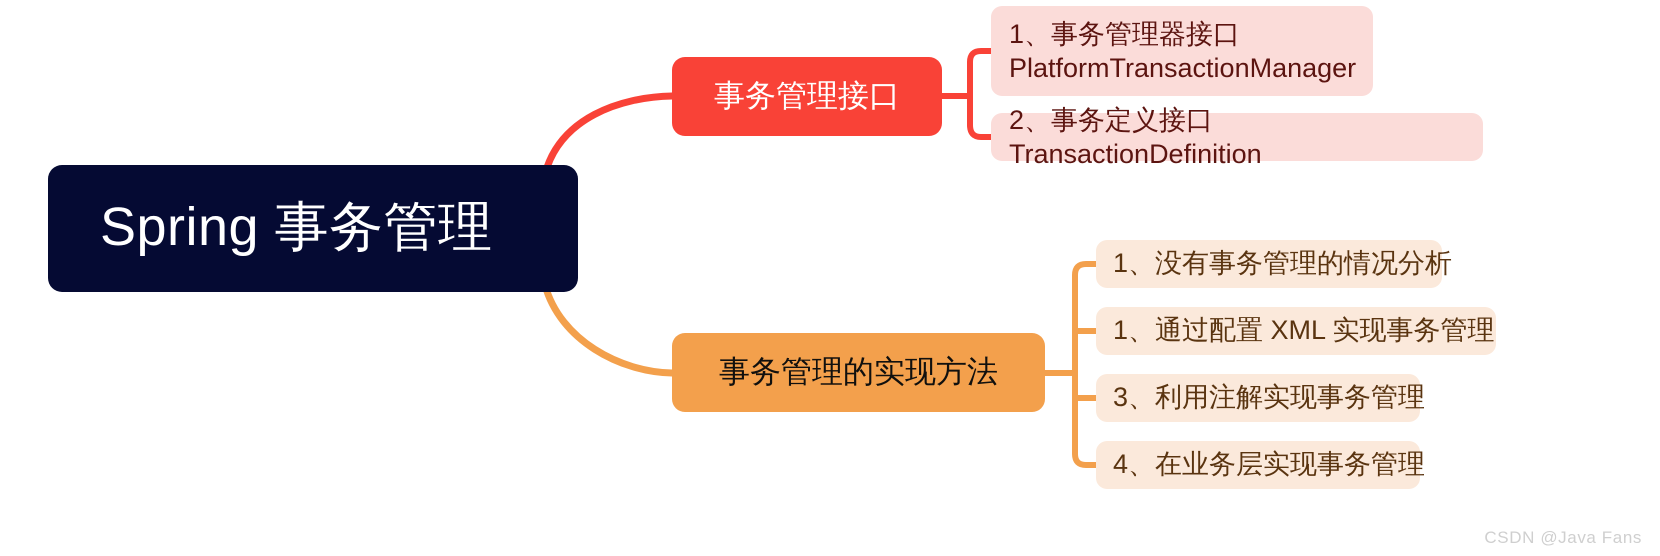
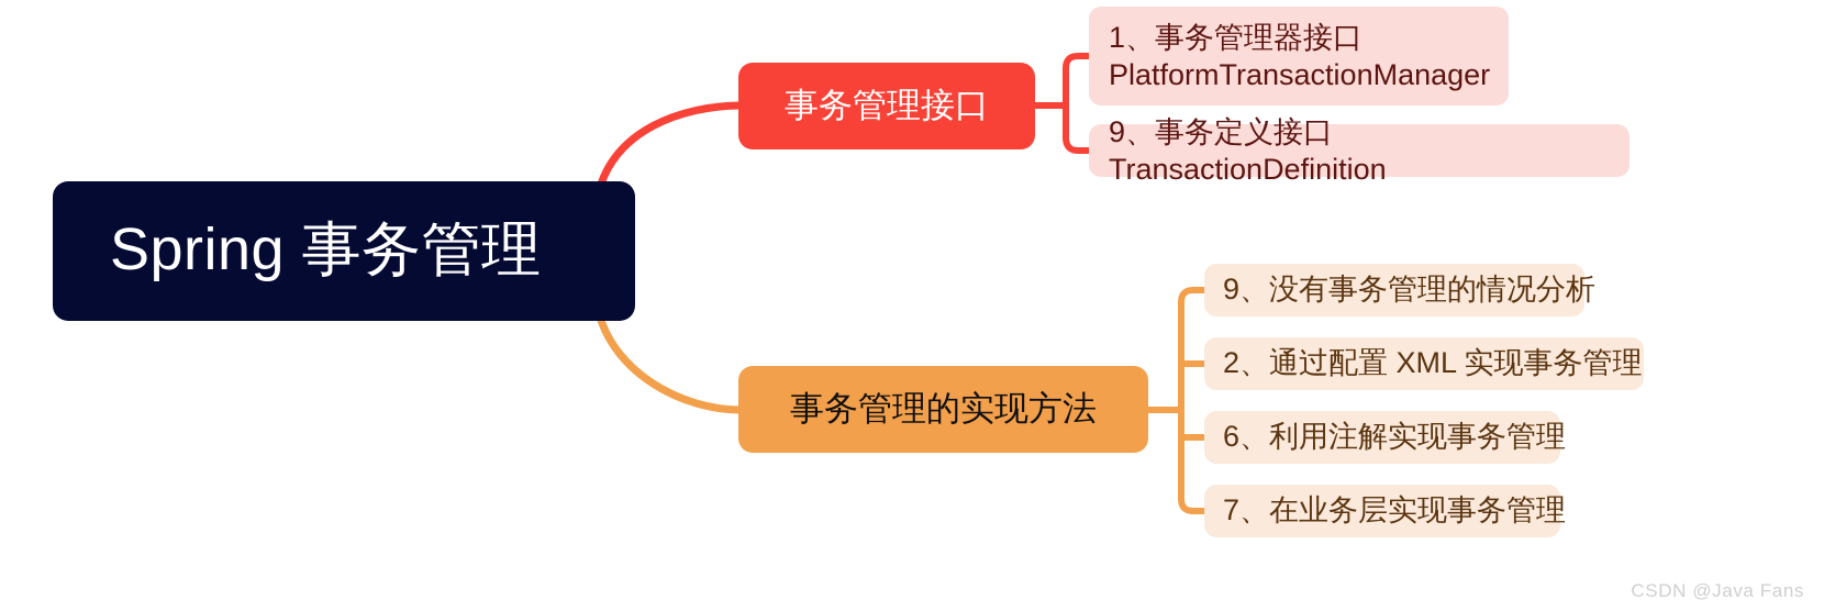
  Spring 事务管理
  事务管理接口
  事务管理的实现方法
  1、事务管理器接口
  PlatformTransactionManager
- 2、事务定义接口 TransactionDefinition
+ 9、事务定义接口 TransactionDefinition
- 1、没有事务管理的情况分析
+ 9、没有事务管理的情况分析
- 1、通过配置 XML 实现事务管理
+ 2、通过配置 XML 实现事务管理
- 3、利用注解实现事务管理
+ 6、利用注解实现事务管理
- 4、在业务层实现事务管理
+ 7、在业务层实现事务管理
  CSDN @Java Fans
